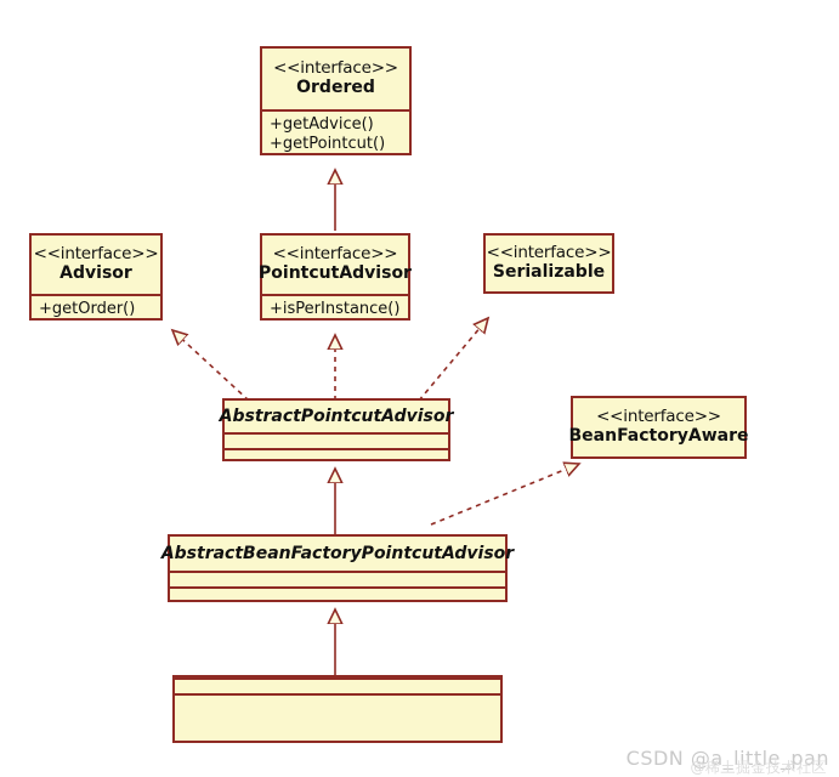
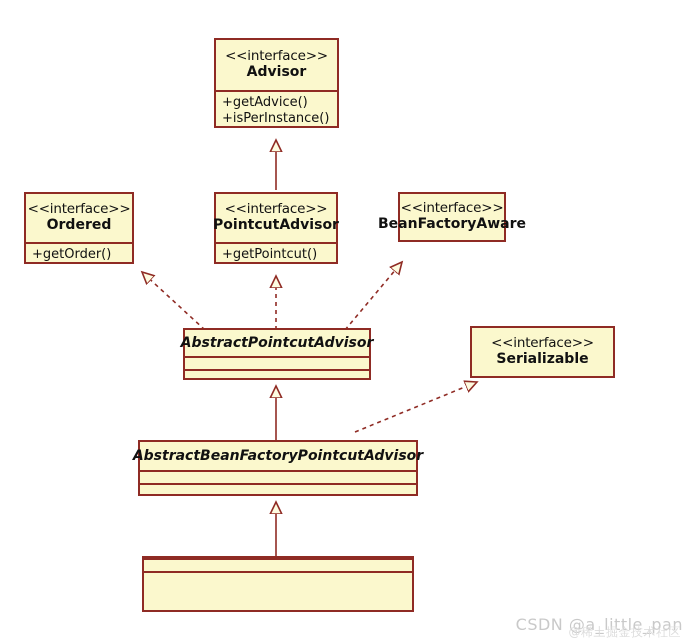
  <<interface>>
- Ordered
+ Advisor
  +getAdvice()
- +getPointcut()
+ +isPerInstance()
  <<interface>>
- Advisor
+ Ordered
  +getOrder()
  <<interface>>
  PointcutAdvisor
- +isPerInstance()
+ +getPointcut()
  <<interface>>
- Serializable
+ BeanFactoryAware
  AbstractPointcutAdvisor
  <<interface>>
- BeanFactoryAware
+ Serializable
  AbstractBeanFactoryPointcutAdvisor
  CSDN @a_little_pan
  @稀土掘金技术社区
